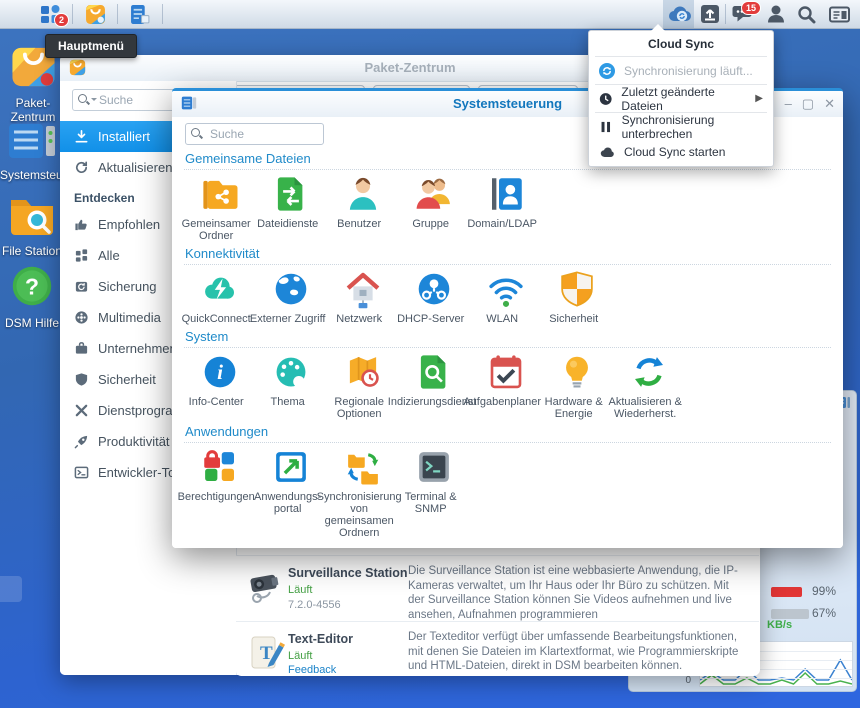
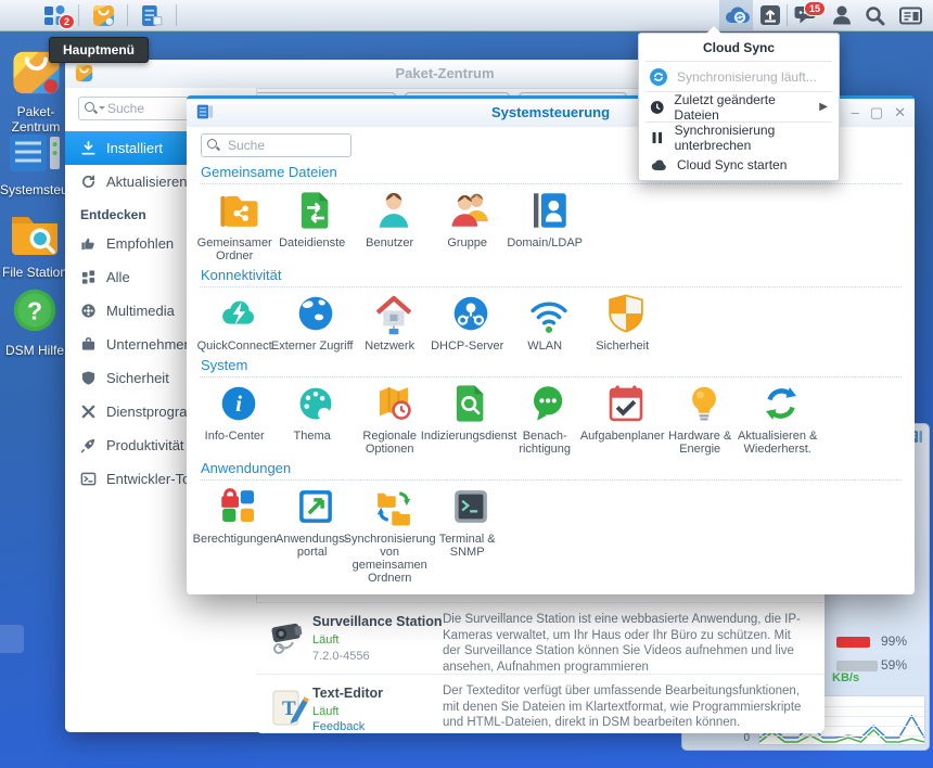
  Paket-Zentrum
  File Station
  ?
  DSM Hilfe
  99%
- 67%
+ 59%
  KB/s
  0
  Paket-Zentrum
  Suche
  Installiert
  Aktualisieren
  Entdecken
  Empfohlen
  Alle
- Sicherung
  Multimedia
  Unternehme
  Sicherheit
  Dienstprogra
  Produktivität
  Entwickler-T
  Surveillance Station
  Läuft
  7.2.0-4556
  Die Surveillance Station ist eine webbasierte Anwendung, die IP-Kameras verwaltet, um Ihr Haus oder Ihr Büro zu schützen. Mit der Surveillance Station können Sie Videos aufnehmen und live ansehen, Aufnahmen programmieren
  T
  Text-Editor
  Läuft
  Feedback
  Der Texteditor verfügt über umfassende Bearbeitungsfunktionen, mit denen Sie Dateien im Klartextformat, wie Programmierskripte und HTML-Dateien, direkt in DSM bearbeiten können.
  Systemsteuerung
  –
  ▢
  ✕
  Suche
  Gemeinsame Dateien
  Gemeinsamer Ordner
  Dateidienste
  Benutzer
  Gruppe
  Domain/LDAP
  Konnektivität
  QuickConnect
  Externer Zugriff
  Netzwerk
  DHCP-Server
  WLAN
  Sicherheit
  System
  i
  Info-Center
  Thema
  Regionale Optionen
  Indizierungsdiens
+ Benach-richtigung
  Aufgabenplaner
  Hardware & Energie
  Aktualisieren & Wiederherst.
  Anwendungen
  Berechtigungen
  Anwendungs-portal
  Synchronisierung von gemeinsamen Ordnern
  Terminal & SNMP
  Cloud Sync
  Synchronisierung läuft...
  Zuletzt geänderte Dateien
  ▶
  Synchronisierung unterbrechen
  Cloud Sync starten
  Hauptmenü
  2
  15
